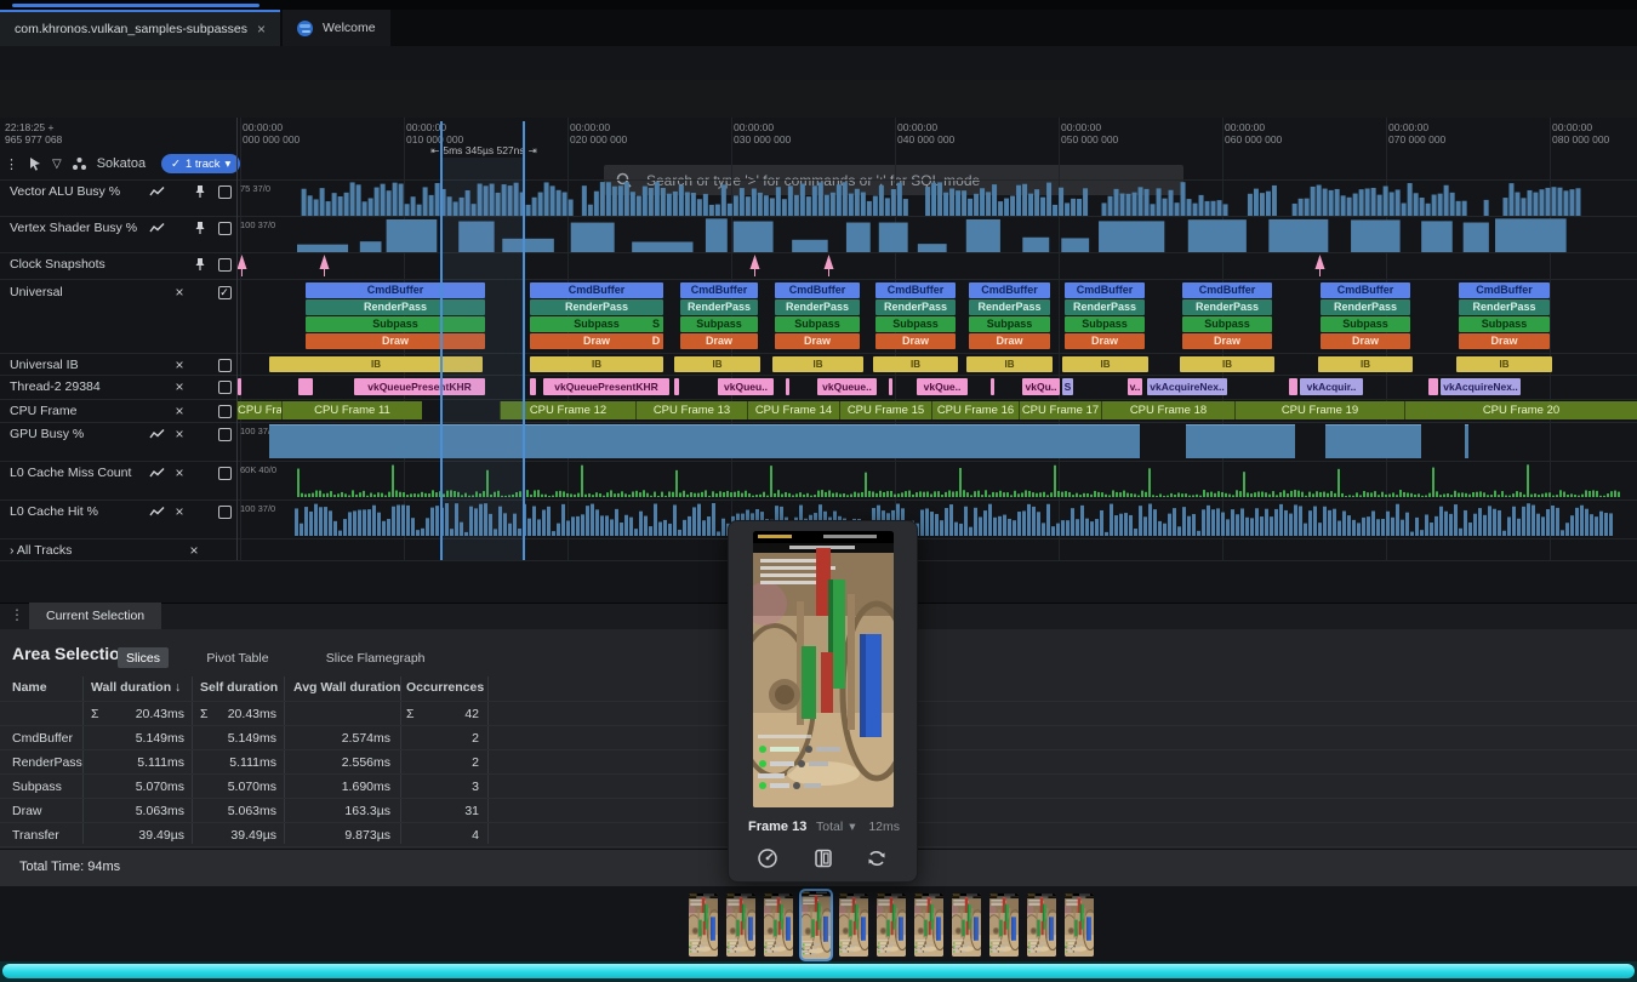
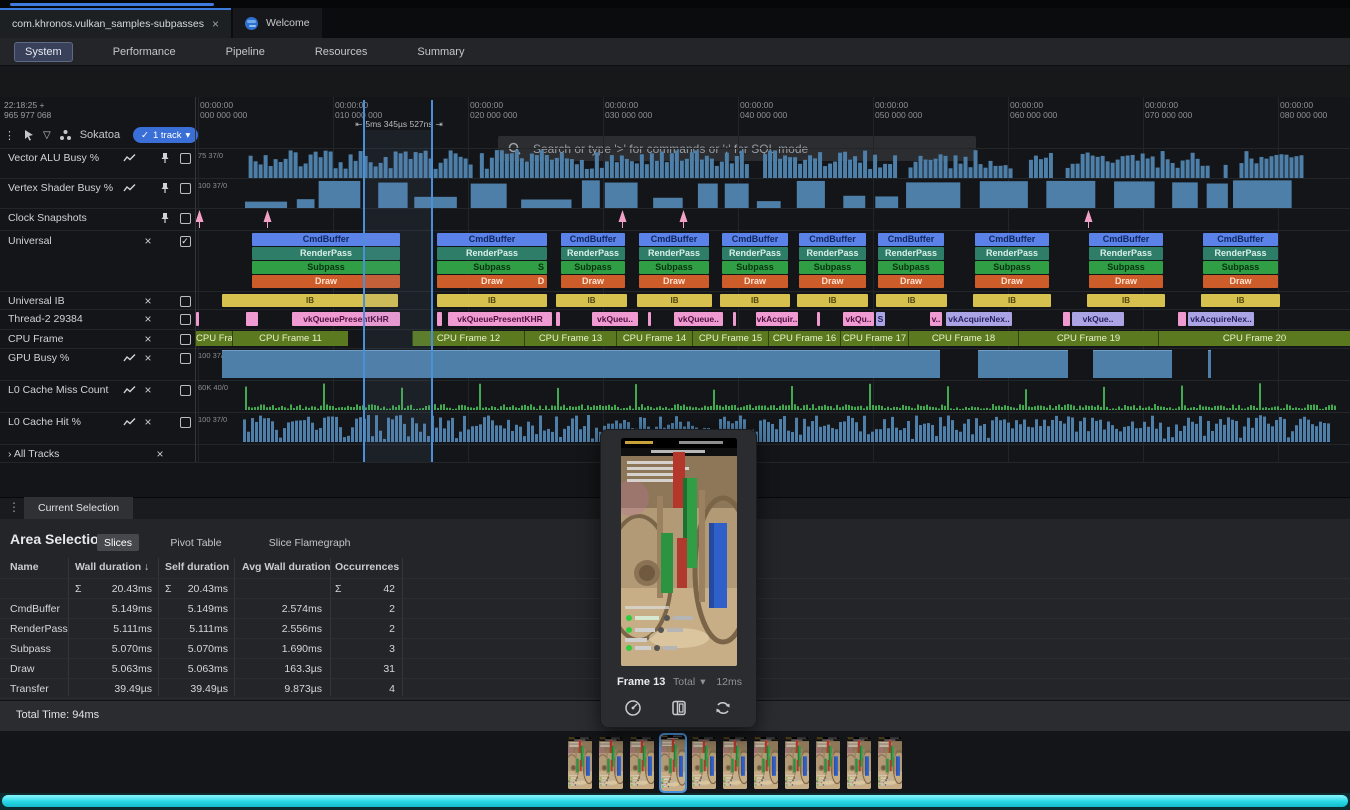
  com.khronos.vulkan_samples-subpasses
  ×
  Welcome
+ System
+ Performance
+ Pipeline
+ Resources
+ Summary
  22:18:25 +
  965 977 068
  ⋮
  ▽
  Sokatoa
  ✓
  1 track
  ▾
  ⇤
  5ms 345µs 527n
  ⇥
  ⋮
  Current Selection
  Area Selectio
  Total Time: 94ms
  Frame 13
  Total
  ▾
  12ms
  00:00:00
  000 000 000
  00:00:00
  010 00 000
  00:00:00
  020 000 000
  00:00:00
  030 000 000
  00:00:00
  040 000 000
  00:00:00
  050 000 000
  00:00:00
  060 000 000
  00:00:00
  070 000 000
  00:00:00
  080 000 000
  Vector ALU Busy %
  75 37/0
  Vertex Shader Busy %
  100 37/0
  Clock Snapshots
  Universal
  ×
  ✓
  Universal IB
  ×
  Thread-2 29384
  ×
  CPU Frame
  ×
  GPU Busy %
  ×
  100 37
  L0 Cache Miss Count
  ×
  60K 40/0
  L0 Cache Hit %
  ×
  100 37/0
  › All Tracks
  ×
  CmdBuffer
  RenderPass
  Subpass
  Draw
  CmdBuffer
  RenderPass
  Subpass
  Draw
  CmdBuffer
  RenderPass
  Subpass
  Draw
  CmdBuffer
  RenderPass
  Subpass
  Draw
  CmdBuffer
  RenderPass
  Subpass
  Draw
  CmdBuffer
  RenderPass
  Subpass
  Draw
  CmdBuffer
  RenderPass
  Subpass
  Draw
  CmdBuffer
  RenderPass
  Subpass
  Draw
  CmdBuffer
  RenderPass
  Subpass
  Draw
  CmdBuffer
  RenderPass
  Subpass
  Draw
  S
  D
  IB
  IB
  IB
  IB
  IB
  IB
  IB
  IB
  IB
  IB
  vkQueuePresetKHR
  vkQueuePresentKHR
  vkQueu..
  vkQueue..
- vkQue..
+ vkAcquir..
  vkQu..
  S
  v..
  vkAcquireNex..
- vkAcquir..
+ vkQue..
  vkAcquireNex..
  CPU Frame 11
  CPU Frame 12
  CPU Frame 13
  CPU Frame 14
  CPU Frame 15
  CPU Frame 16
  CPU Frame 17
  CPU Frame 18
  CPU Frame 19
  CPU Frame 20
  Slices
  Pivot Table
  Slice Flamegraph
  Name
  Wall duration ↓
  Self duration
  Avg Wall duration
  Occurrences
  Σ
  20.43ms
  Σ
  20.43ms
  Σ
  42
  CmdBuffer
  5.149ms
  5.149ms
  2.574ms
  2
  RenderPass
  5.111ms
  5.111ms
  2.556ms
  2
  Subpass
  5.070ms
  5.070ms
  1.690ms
  3
  Draw
  5.063ms
  5.063ms
  163.3µs
  31
  Transfer
  39.49µs
  39.49µs
  9.873µs
  4
